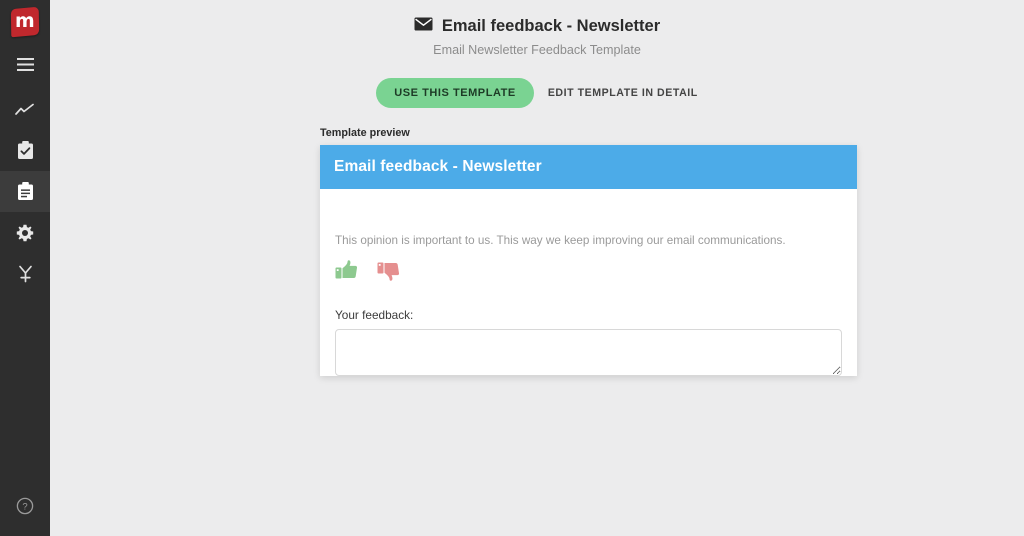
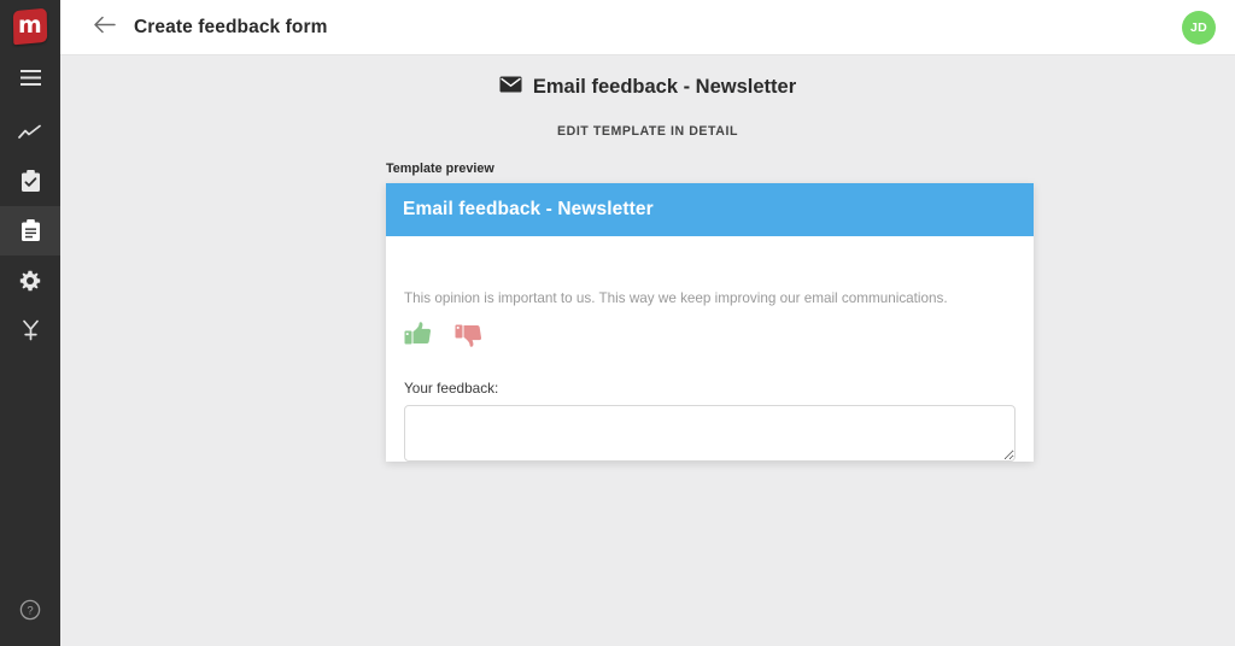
  ?
+ Create feedback form
+ JD
  Email feedback - Newsletter
- Email Newsletter Feedback Template
- USE THIS TEMPLATE
  EDIT TEMPLATE IN DETAIL
  Template preview
  Email feedback - Newsletter
  This opinion is important to us. This way we keep improving our email communications.
  Your feedback:
